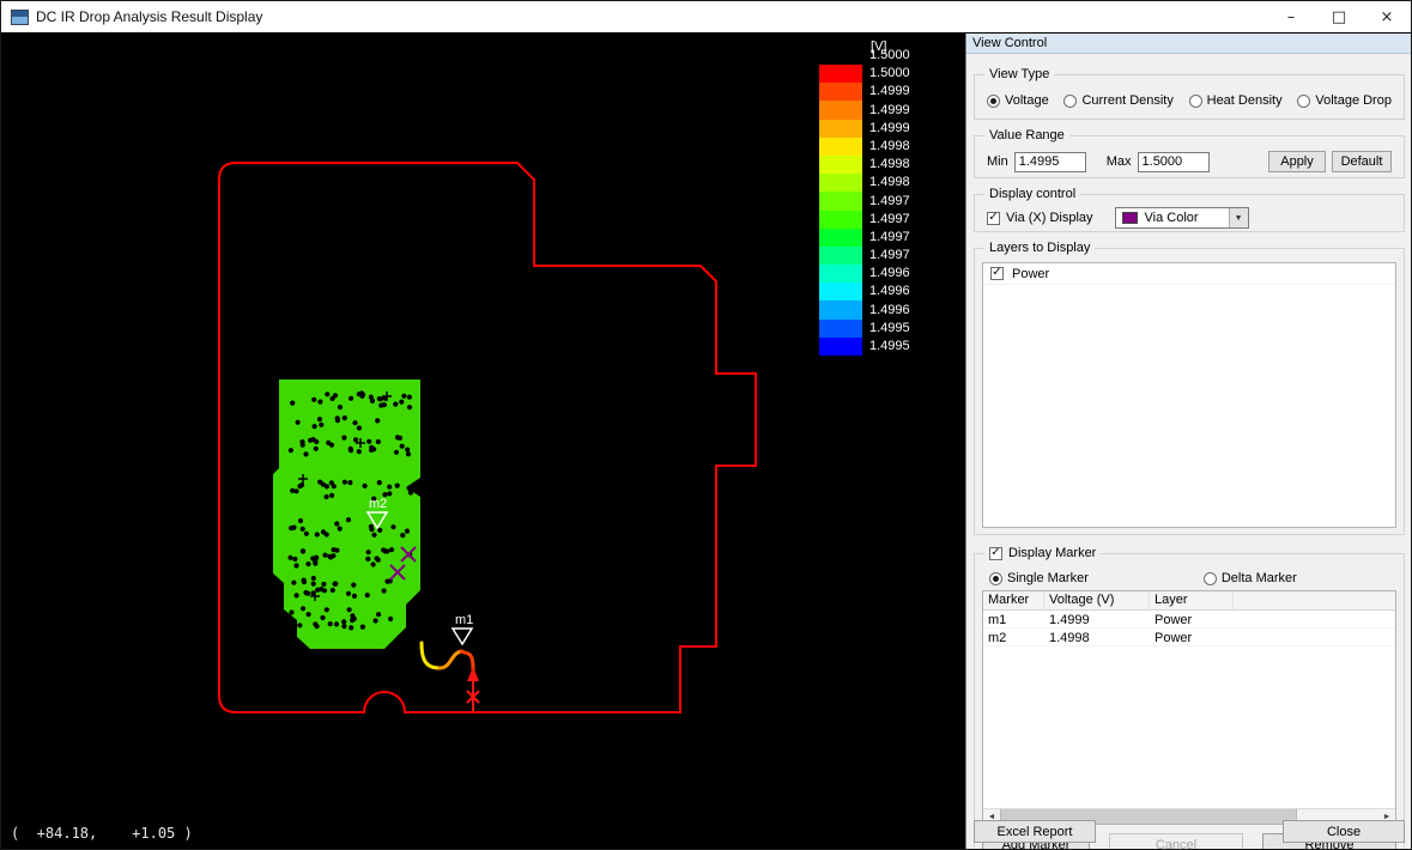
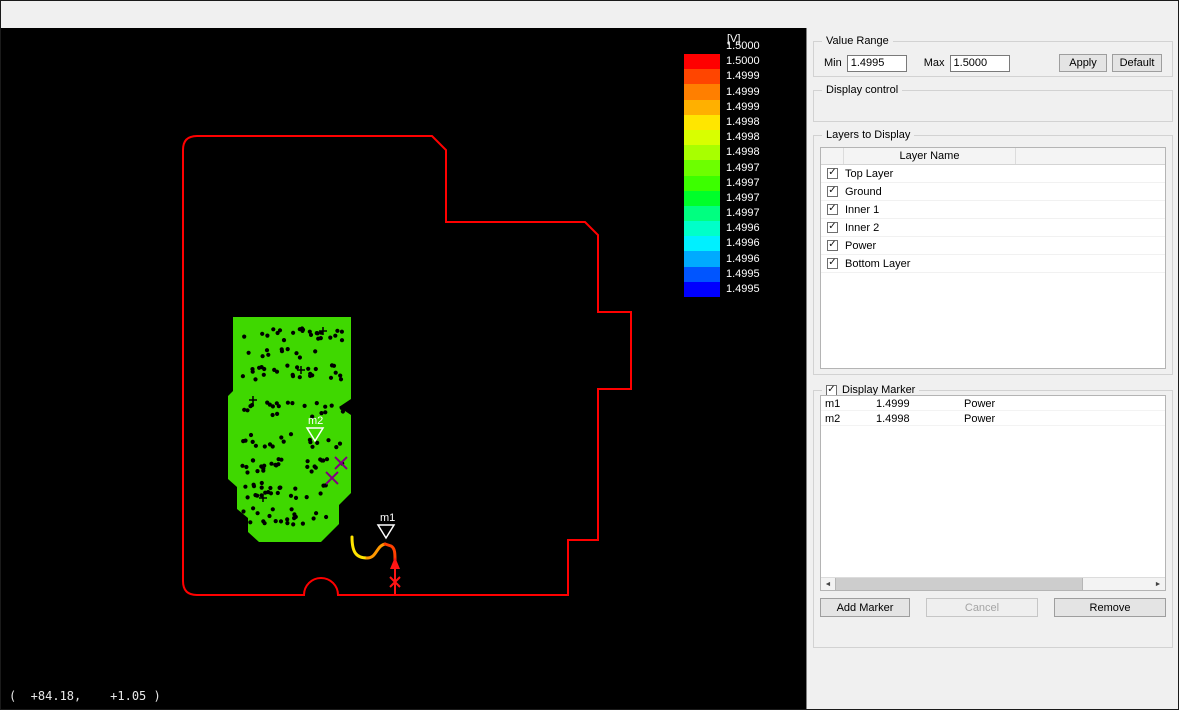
- DC IR Drop Analysis Result Display
- –
- □
- ×
  m2
  m1
  [V]
  1.5000
  1.5000
  1.4999
  1.4999
  1.4999
  1.4998
  1.4998
  1.4998
  1.4997
  1.4997
  1.4997
  1.4997
  1.4996
  1.4996
  1.4996
  1.4995
  1.4995
  ( +84.18, +1.05 )
- View Control
- View Type
- Voltage
- Current Density
- Heat Density
- Voltage Drop
  Value Range
  Min
  1.4995
  Max
  1.5000
  Apply
  Default
  Display control
- Via (X) Display
- Via Color
  Layers to Display
+ Layer Name
+ Top Layer
+ Ground
+ Inner 1
+ Inner 2
  Power
+ Bottom Layer
  Display Marker
- Single Marker
- Delta Marker
- Marker
- Voltage (V)
- Layer
  m1
  1.4999
  Power
  m2
  1.4998
  Power
  Add Marker
  Cancel
  Remove
- Excel Report
- Close
